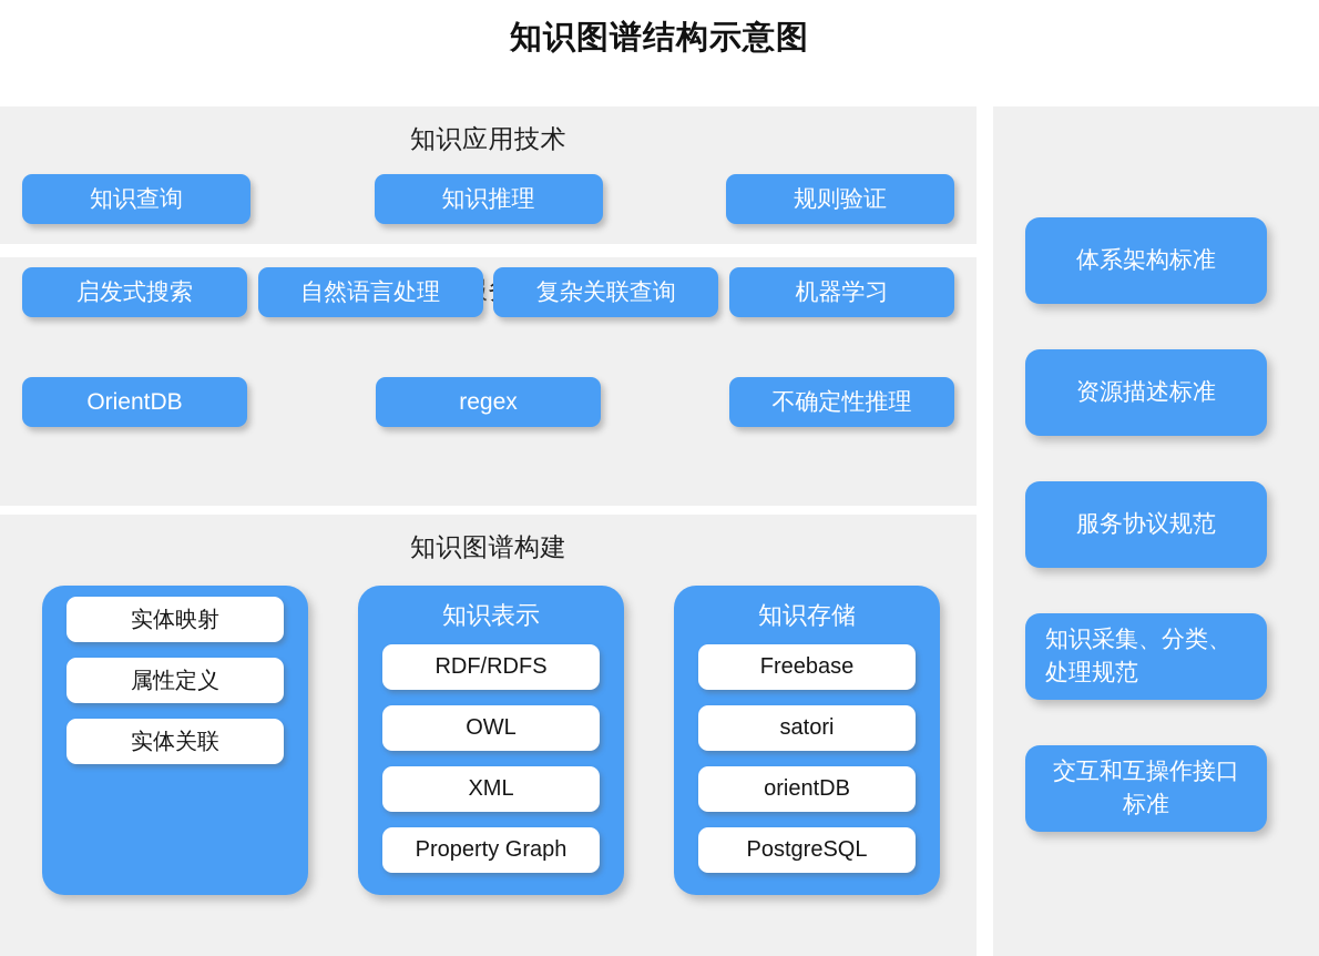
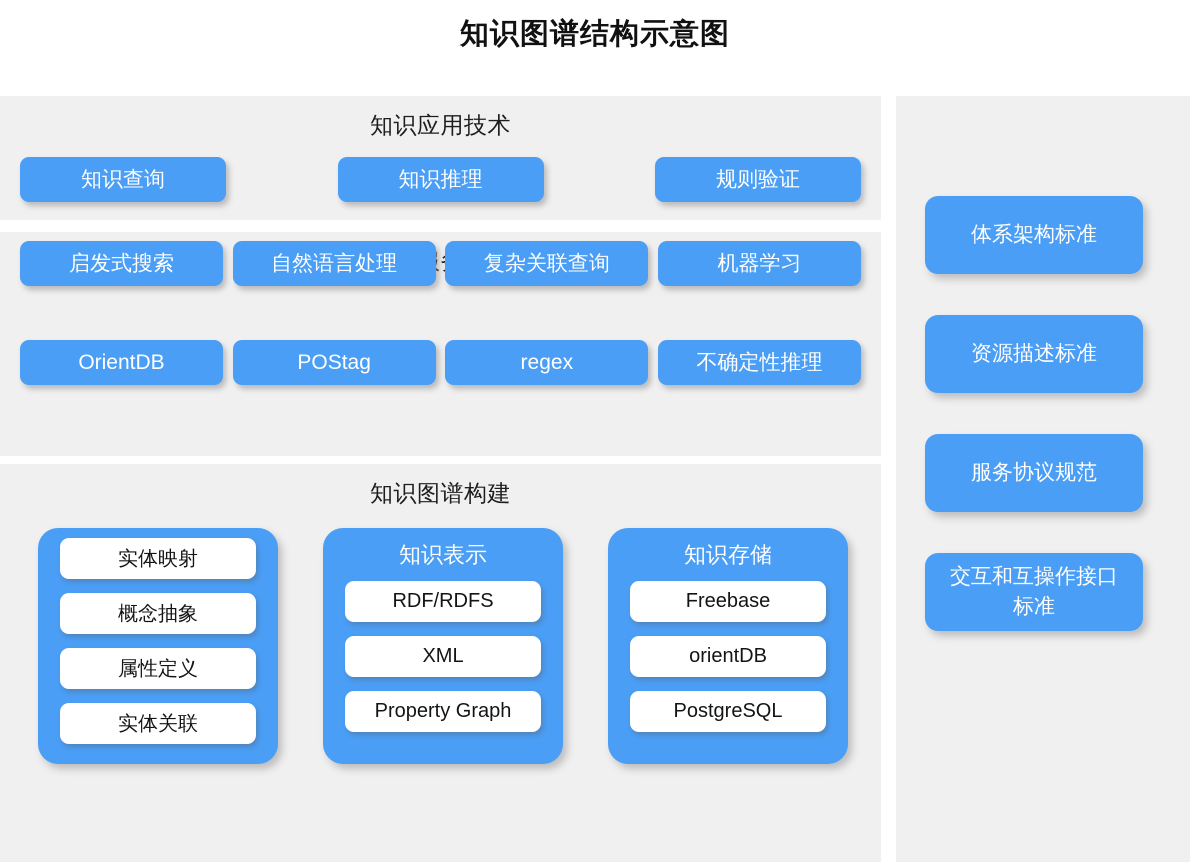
  知识图谱结构示意图
  知识应用技术
  知识查询
  知识推理
  规则验证
  启发式搜索
  自然语言处理
  复杂关联查询
  机器学习
  OrientDB
+ POStag
  regex
  不确定性推理
  知识图谱构建
  实体映射
+ 概念抽象
  属性定义
  实体关联
  知识表示
  RDF/RDFS
- OWL
  XML
  Property Graph
  知识存储
  Freebase
- satori
  orientDB
  PostgreSQL
  体系架构标准
  资源描述标准
  服务协议规范
- 知识采集、分类、处理规范
  交互和互操作接口标准
